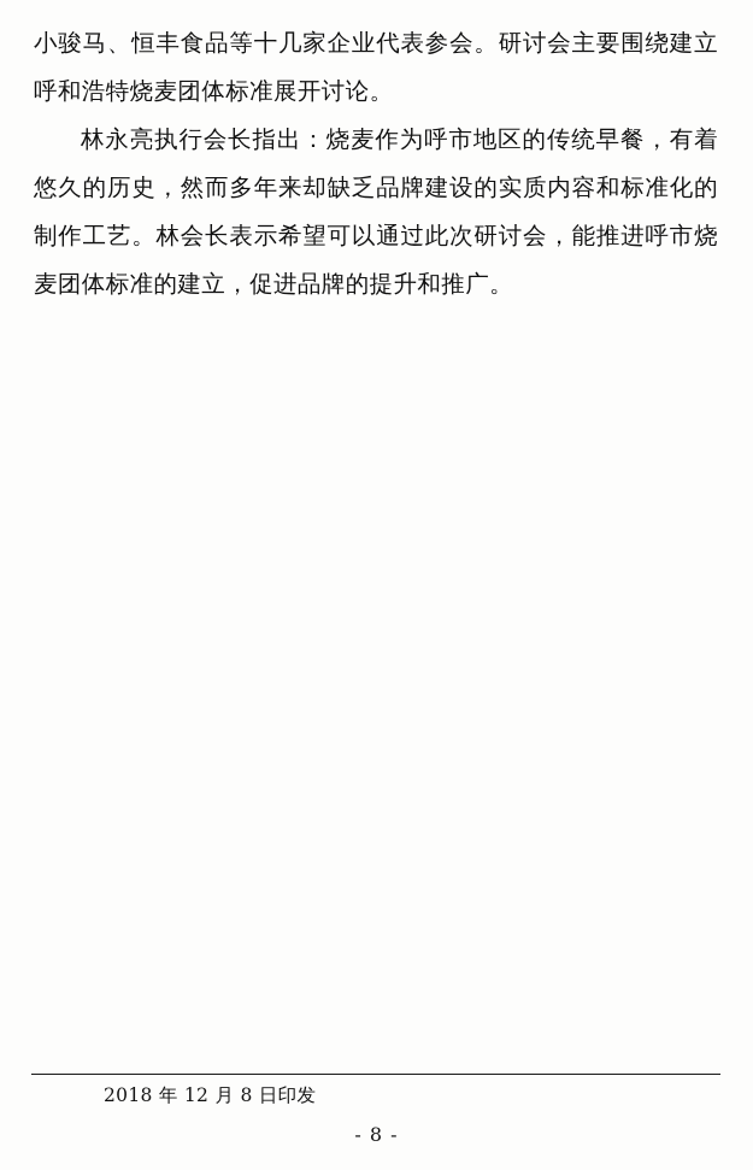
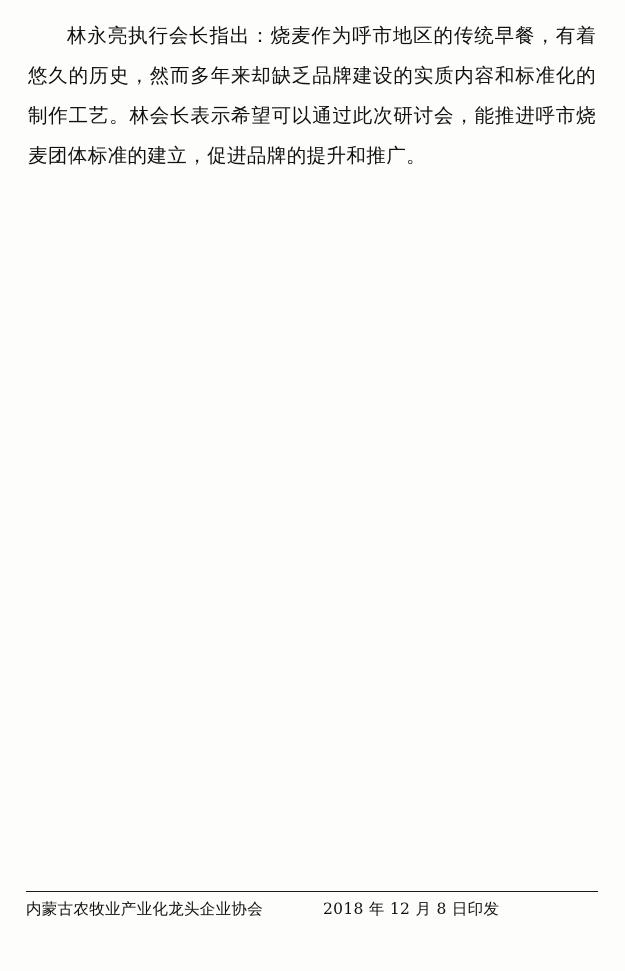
- 小骏马、恒丰食品等十几家企业代表参会。研讨会主要围绕建立呼和浩特烧麦团体标准展开讨论。
  林永亮执行会长指出：烧麦作为呼市地区的传统早餐，有着悠久的历史，然而多年来却缺乏品牌建设的实质内容和标准化的制作工艺。林会长表示希望可以通过此次研讨会，能推进呼市烧麦团体标准的建立，促进品牌的提升和推广。
+ 内蒙古农牧业产业化龙头企业协会
  2018 年 12 月 8 日印发
- - 8 -
